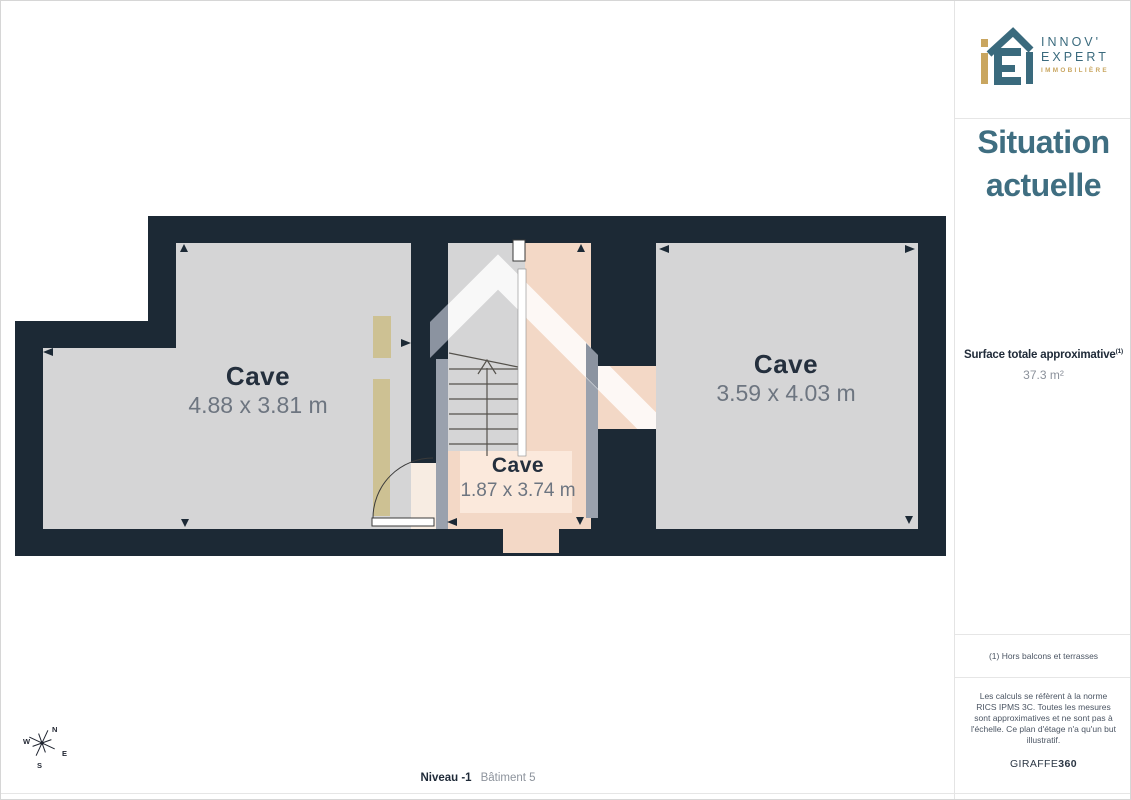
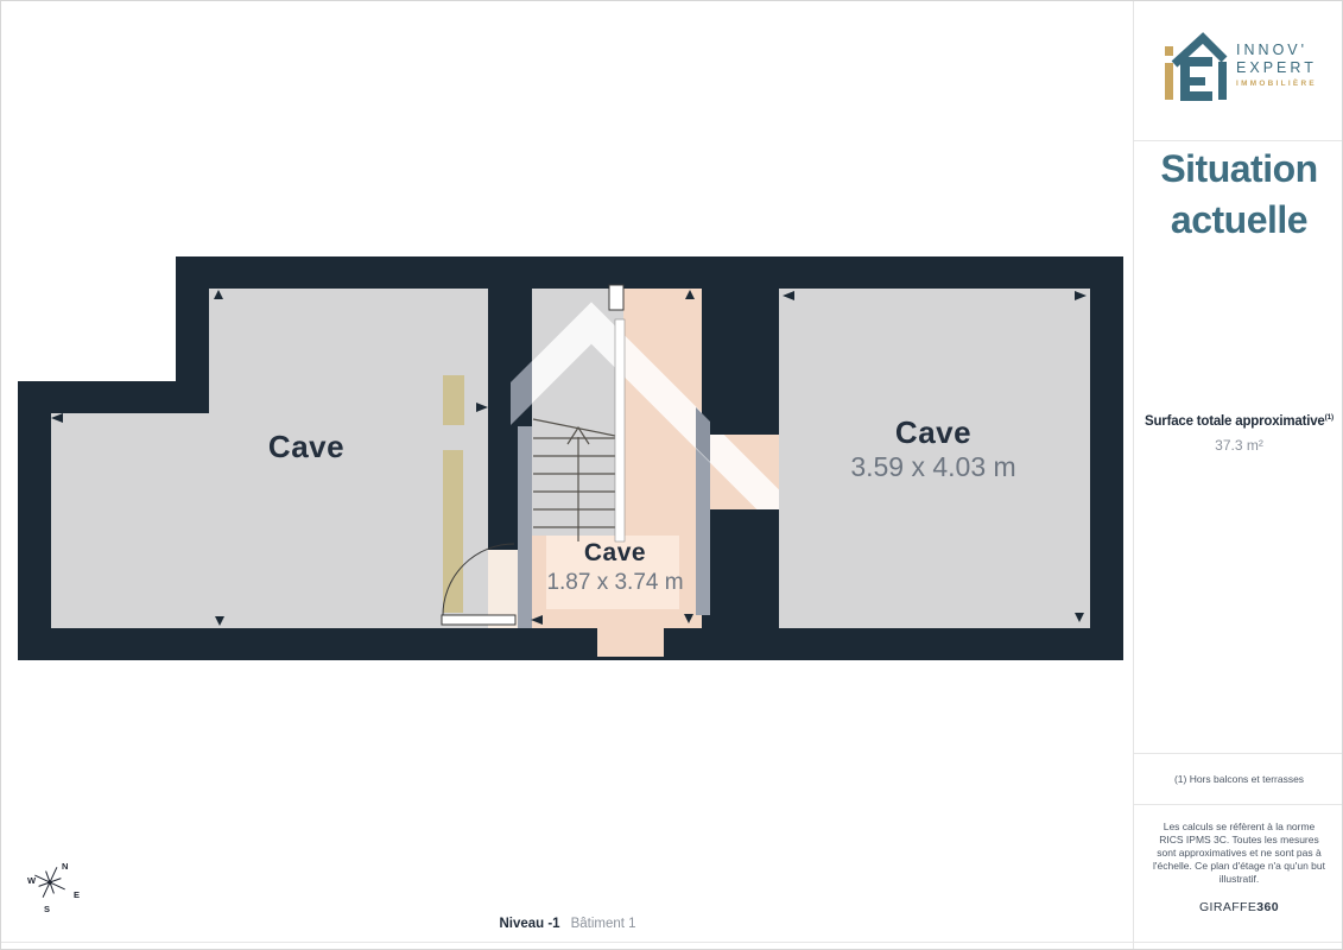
  Cave
- 4.88 x 3.81 m
  Cave
  1.87 x 3.74 m
  Cave
  3.59 x 4.03 m
  N
  E
  S
  W
- Niveau -1 Bâtiment 5
+ Niveau -1 Bâtiment 1
  INNOV'
  EXPERT
  Situation
  actuelle
  Surface totale approximative
  37.3 m²
  (1) Hors balcons et terrasses
  Les calculs se réfèrent à la norme RICS IPMS 3C. Toutes les mesures sont approximatives et ne sont pas à l'échelle. Ce plan d'étage n'a qu'un but illustratif.
  GIRAFFE360
